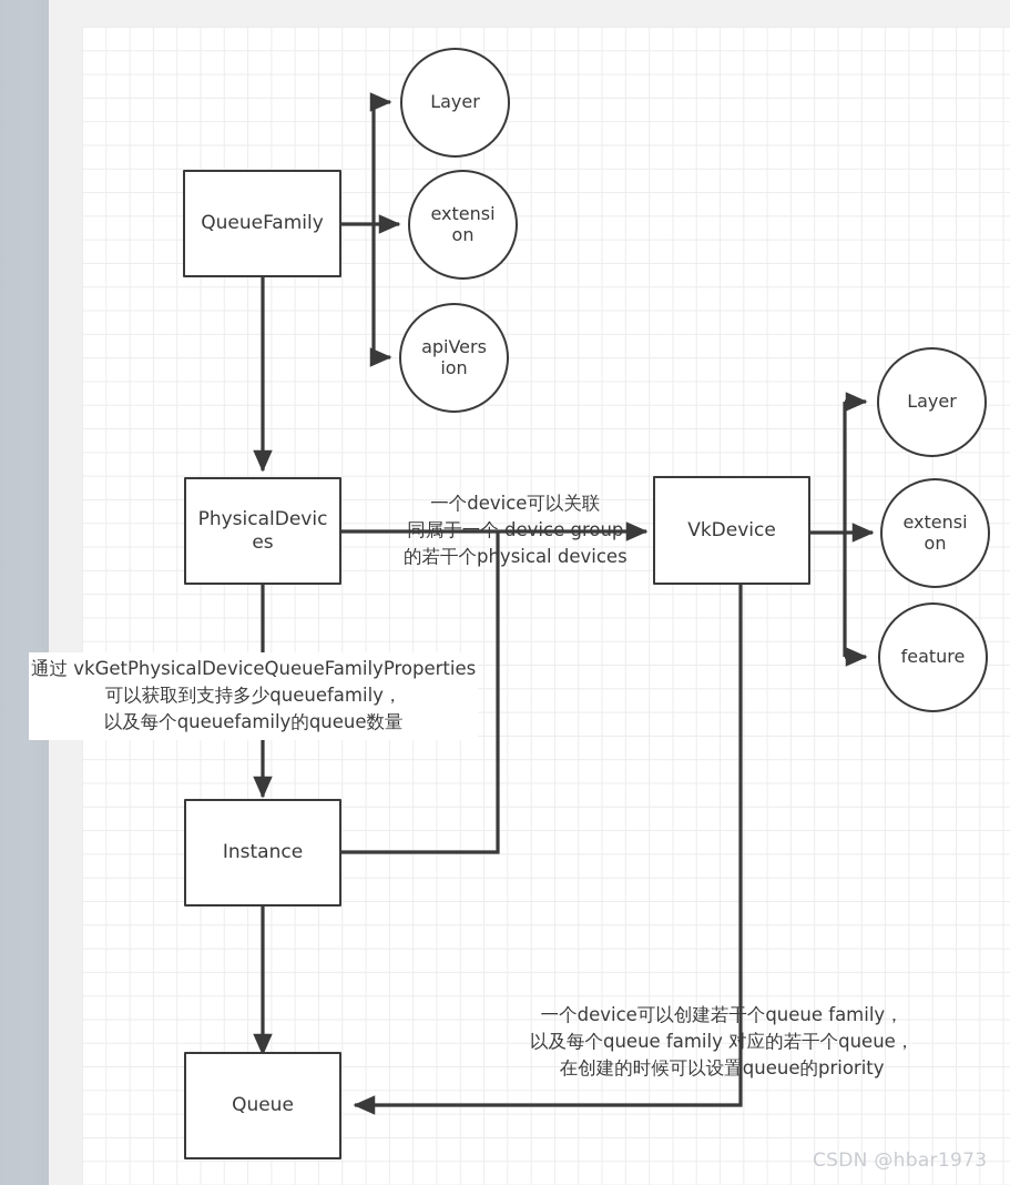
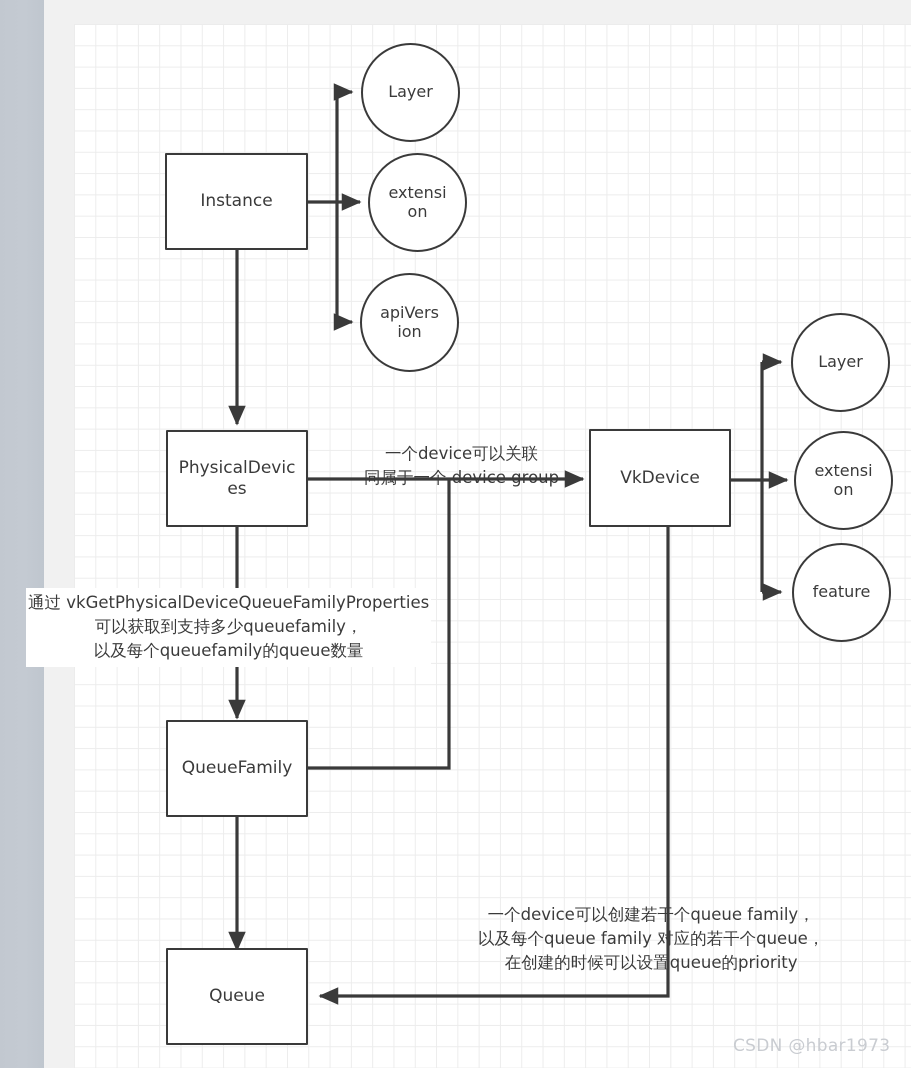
- QueueFamily
+ Instance
  Layer
  extension
  apiVersion
  PhysicalDevices
  VkDevice
  Layer
  extension
  feature
- Instance
+ QueueFamily
  Queue
  一个device可以关联
  同属于一个 device group
- 的若干个physical devices
  通过 vkGetPhysicalDeviceQueueFamilyProperties
  可以获取到支持多少queuefamily，
  以及每个queuefamily的queue数量
  一个device可以创建若干个queue family，
  以及每个queue family 对应的若干个queue，
  在创建的时候可以设置queue的priority
  CSDN @hbar1973
